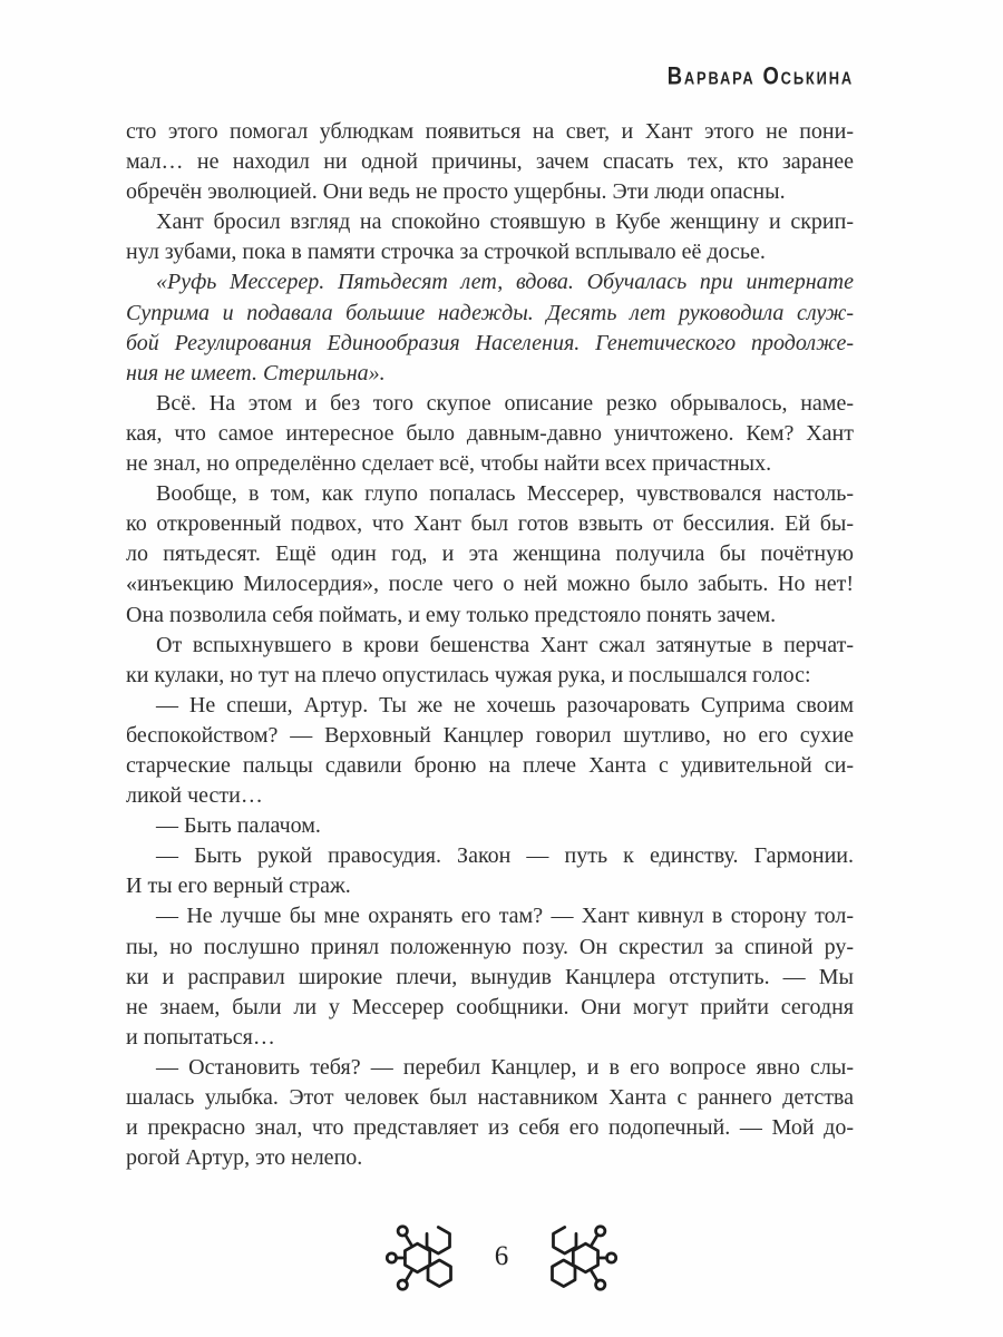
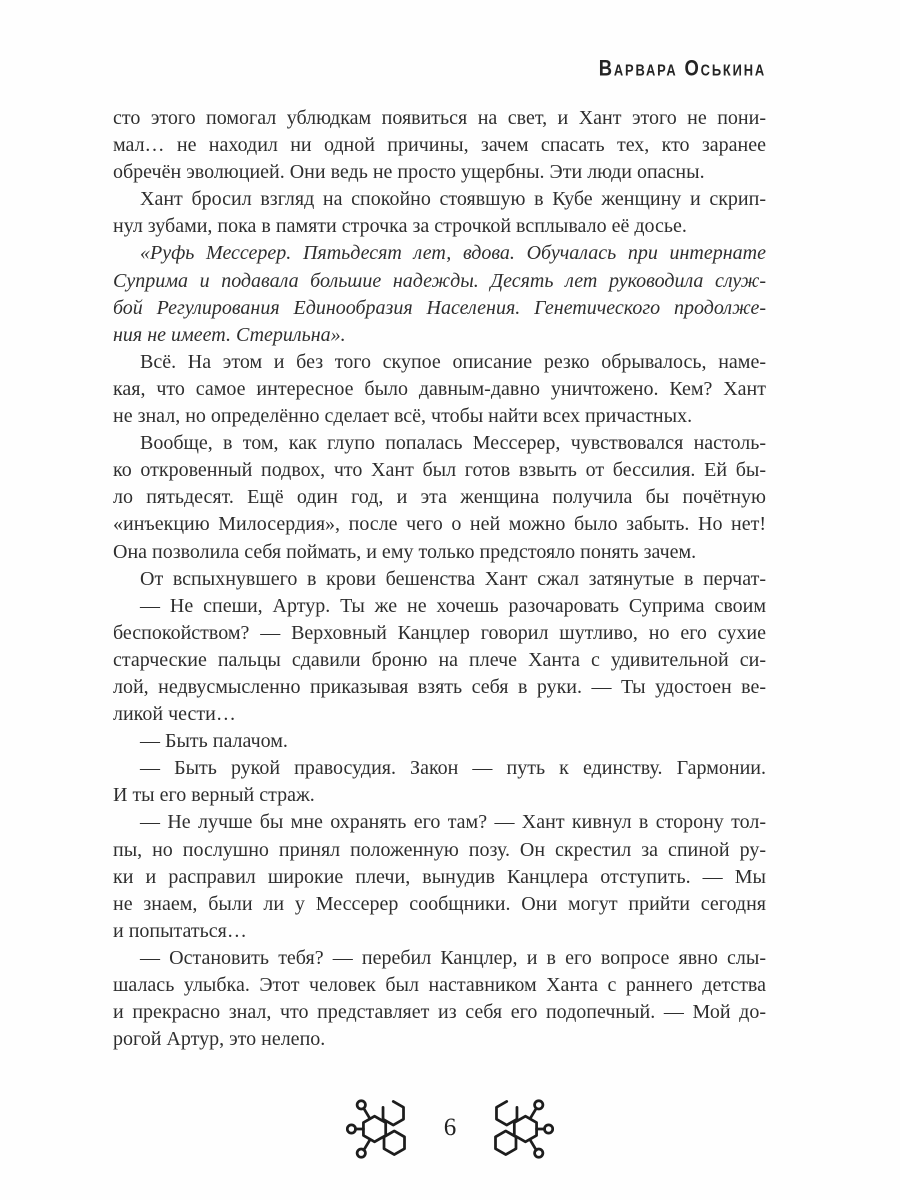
  Варвара Оськина
  сто этого помогал ублюдкам появиться на свет, и Хант этого не пони-
  мал… не находил ни одной причины, зачем спасать тех, кто заранее
  обречён эволюцией. Они ведь не просто ущербны. Эти люди опасны.
  Хант бросил взгляд на спокойно стоявшую в Кубе женщину и скрип-
  нул зубами, пока в памяти строчка за строчкой всплывало её досье.
  «Руфь Мессерер. Пятьдесят лет, вдова. Обучалась при интернате
  Суприма и подавала большие надежды. Десять лет руководила служ-
  бой Регулирования Единообразия Населения. Генетического продолже-
  ния не имеет. Стерильна».
  Всё. На этом и без того скупое описание резко обрывалось, наме-
  кая, что самое интересное было давным-давно уничтожено. Кем? Хант
  не знал, но определённо сделает всё, чтобы найти всех причастных.
  Вообще, в том, как глупо попалась Мессерер, чувствовался насто­ль-
  ко откровенный подвох, что Хант был готов взвыть от бессилия. Ей бы-
  ло пятьдесят. Ещё один год, и эта женщина получила бы почётную
  «инъекцию Милосердия», после чего о ней можно было забыть. Но нет!
  Она позволила себя поймать, и ему только предстояло понять зачем.
  От вспыхнувшего в крови бешенства Хант сжал затянутые в перчат-
- ки кулаки, но тут на плечо опустилась чужая рука, и послышался голос:
  — Не спеши, Артур. Ты же не хочешь разочаровать Суприма своим
  беспокойством? — Верховный Канцлер говорил шутливо, но его сухие
  старческие пальцы сдавили броню на плече Ханта с удивительной си-
+ лой, недвусмысленно приказывая взять себя в руки. — Ты удостоен ве-
  ликой чести…
  — Быть палачом.
  — Быть рукой правосудия. Закон — путь к единству. Гармонии.
  И ты его верный страж.
  — Не лучше бы мне охранять его там? — Хант кивнул в сторону тол-
  пы, но послушно принял положенную позу. Он скрестил за спиной ру-
  ки и расправил широкие плечи, вынудив Канцлера отступить. — Мы
  не знаем, были ли у Мессерер сообщники. Они могут прийти сегодня
  и попытаться…
  — Остановить тебя? — перебил Канцлер, и в его вопросе явно слы-
  шалась улыбка. Этот человек был наставником Ханта с раннего детства
  и прекрасно знал, что представляет из себя его подопечный. — Мой до-
  рогой Артур, это нелепо.
  6
